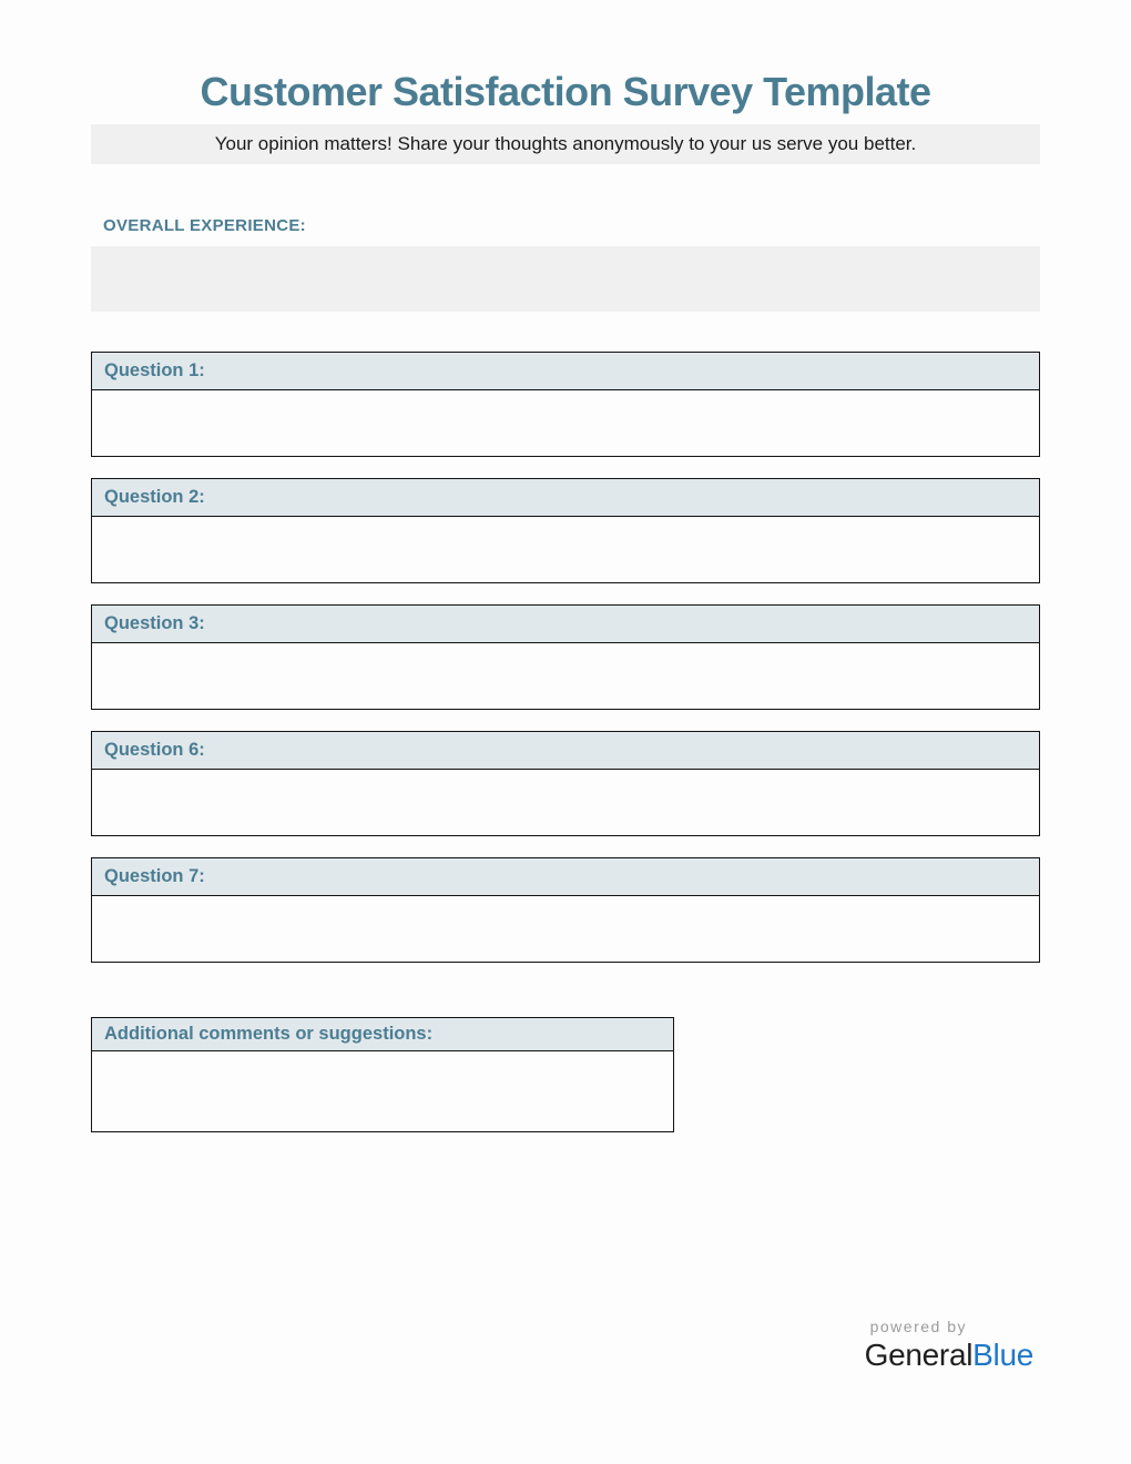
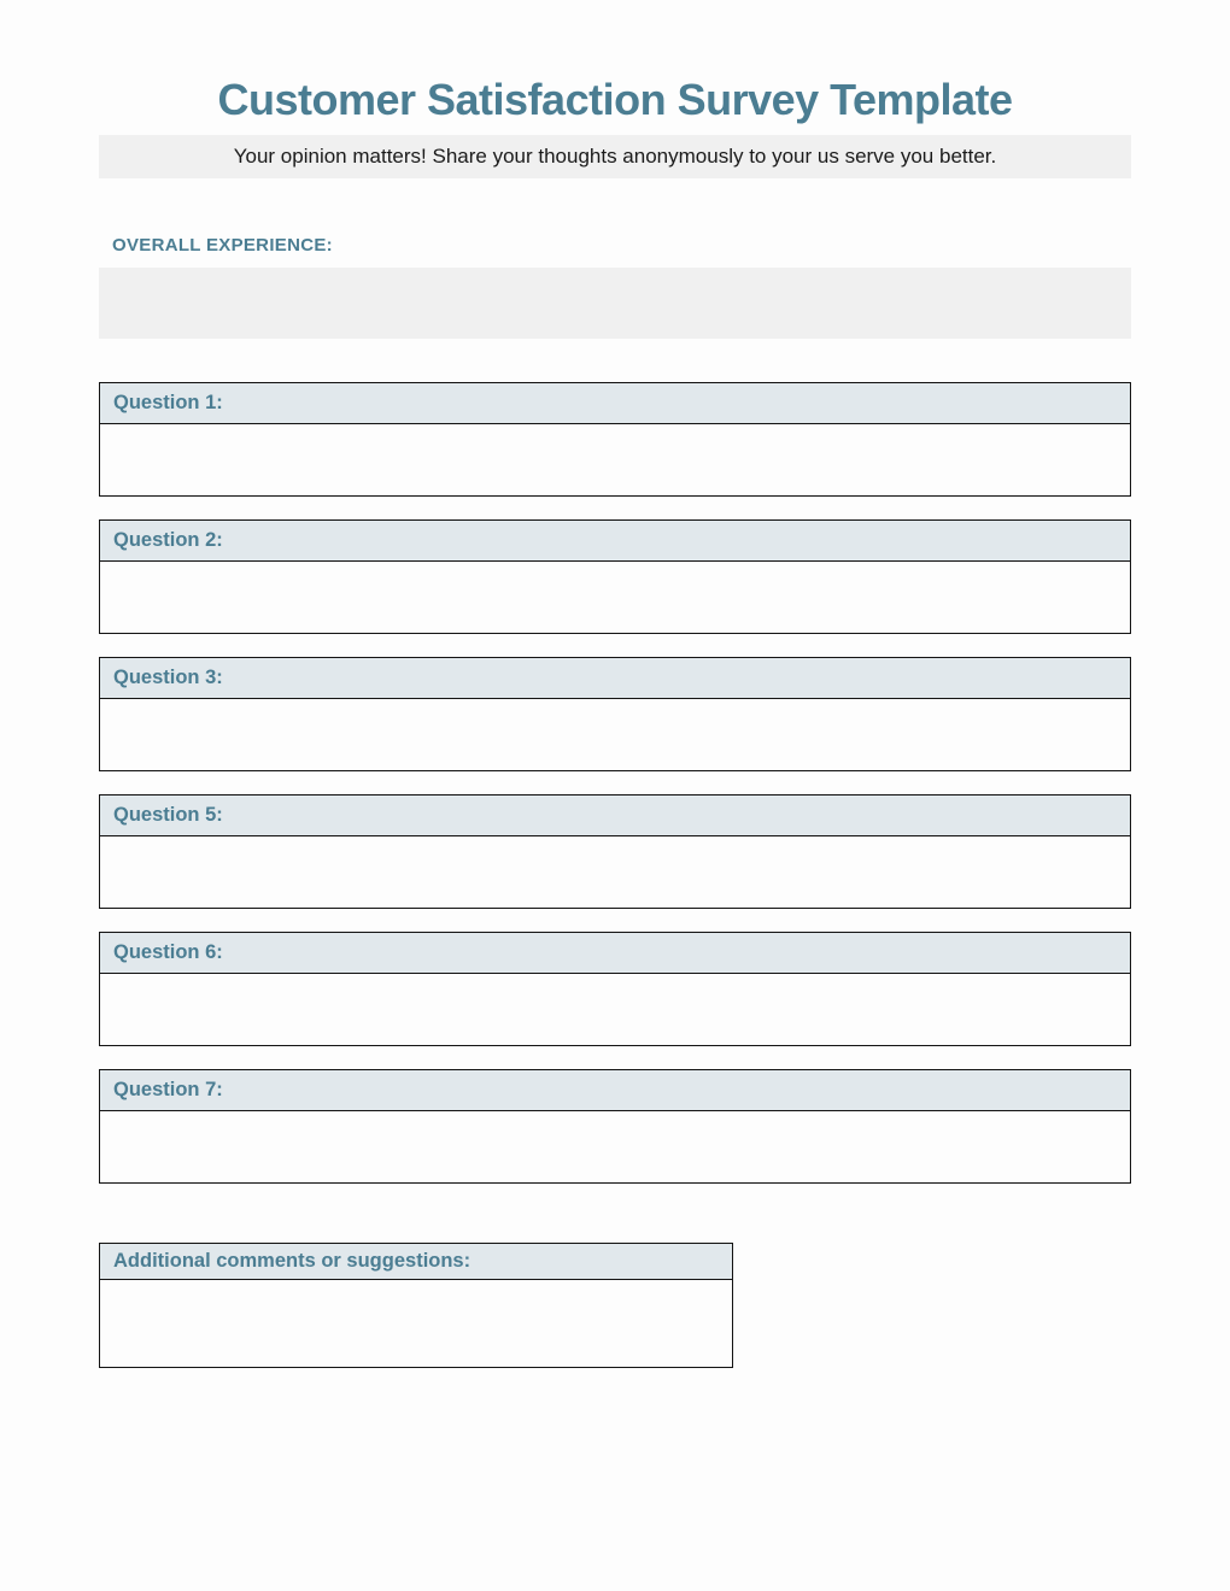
  Customer Satisfaction Survey Template
  Your opinion matters! Share your thoughts anonymously to your us serve you better.
  OVERALL EXPERIENCE:
  Question 1:
  Question 2:
  Question 3:
+ Question 5:
  Question 6:
  Question 7:
  Additional comments or suggestions:
- powered by
- GeneralBlue
